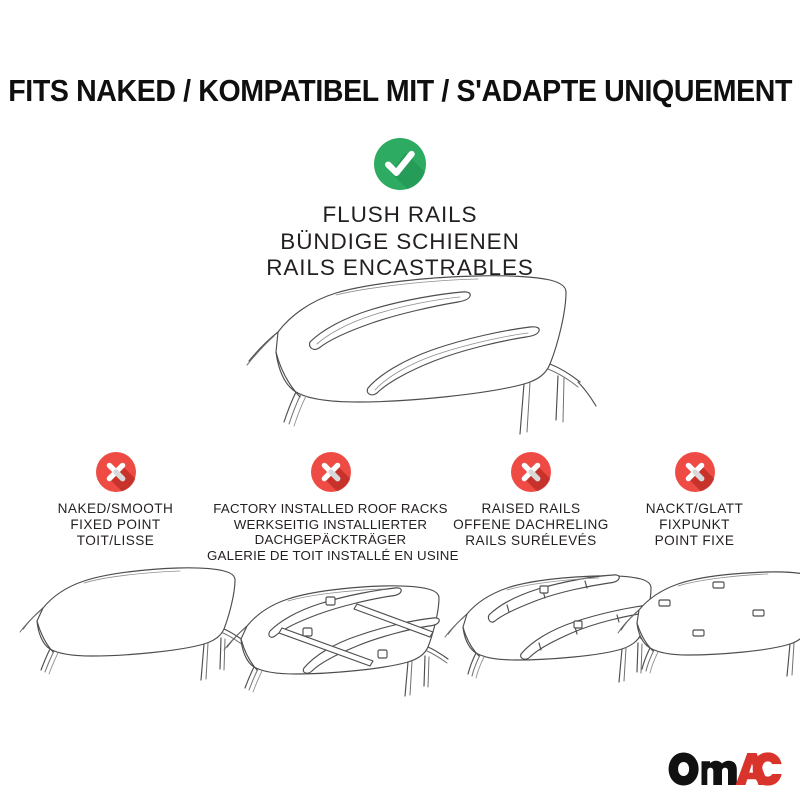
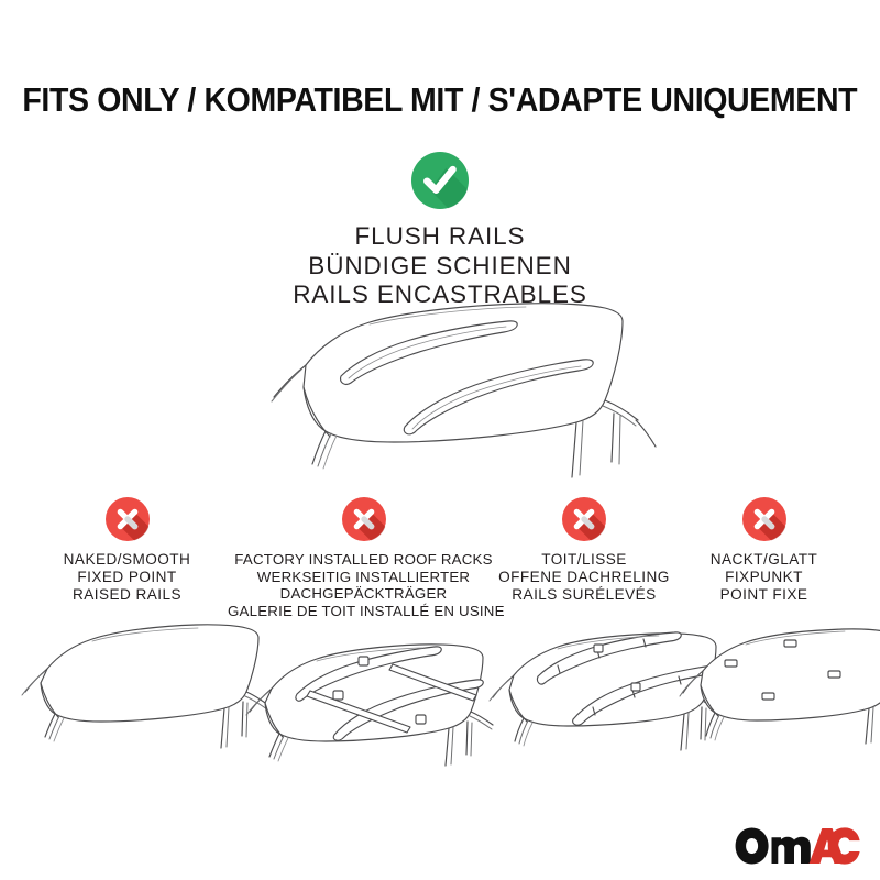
- FITS NAKED / KOMPATIBEL MIT / S'ADAPTE UNIQUEMENT
+ FITS ONLY / KOMPATIBEL MIT / S'ADAPTE UNIQUEMENT
  FLUSH RAILS
  BÜNDIGE SCHIENEN
  RAILS ENCASTRABLES
  NAKED/SMOOTH
  FIXED POINT
- TOIT/LISSE
+ RAISED RAILS
  FACTORY INSTALLED ROOF RACKS
  WERKSEITIG INSTALLIERTER
  DACHGEPÄCKTRÄGER
  GALERIE DE TOIT INSTALLÉ EN USIN
- RAISED RAILS
+ TOIT/LISSE
  OFFENE DACHRELING
  RAILS SURÉLEVÉS
  NACKT/GLATT
  FIXPUNKT
  POINT FIXE
